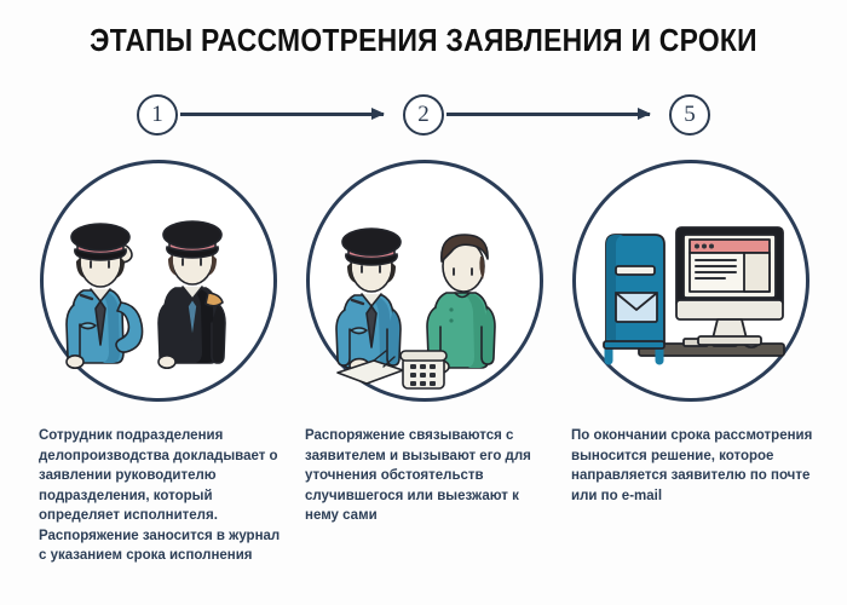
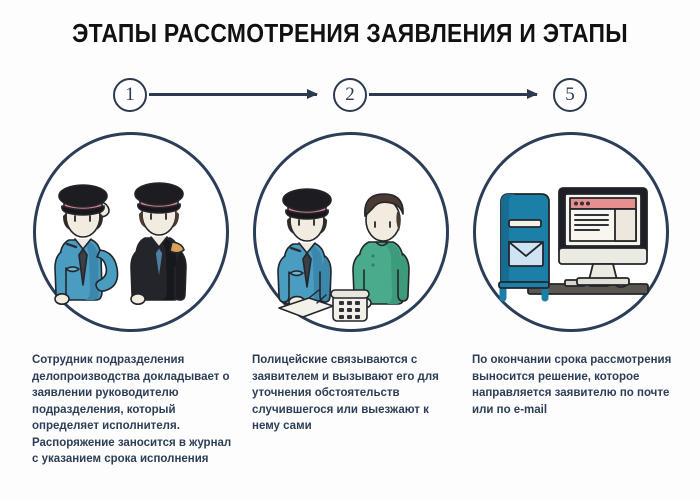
- ЭТАПЫ РАССМОТРЕНИЯ ЗАЯВЛЕНИЯ И СРОКИ
+ ЭТАПЫ РАССМОТРЕНИЯ ЗАЯВЛЕНИЯ И ЭТАПЫ
  1
  2
  5
  Сотрудник подразделения делопроизводства докладывает о заявлении руководителю подразделения, который определяет исполнителя. Распоряжение заносится в журнал с указанием срока исполнения
- Распоряжение связываются с заявителем и вызывают его для уточнения обстоятельств случившегося или выезжают к нему сами
+ Полицейские связываются с заявителем и вызывают его для уточнения обстоятельств случившегося или выезжают к нему сами
  По окончании срока рассмотрения выносится решение, которое направляется заявителю по почте или по e-mail
